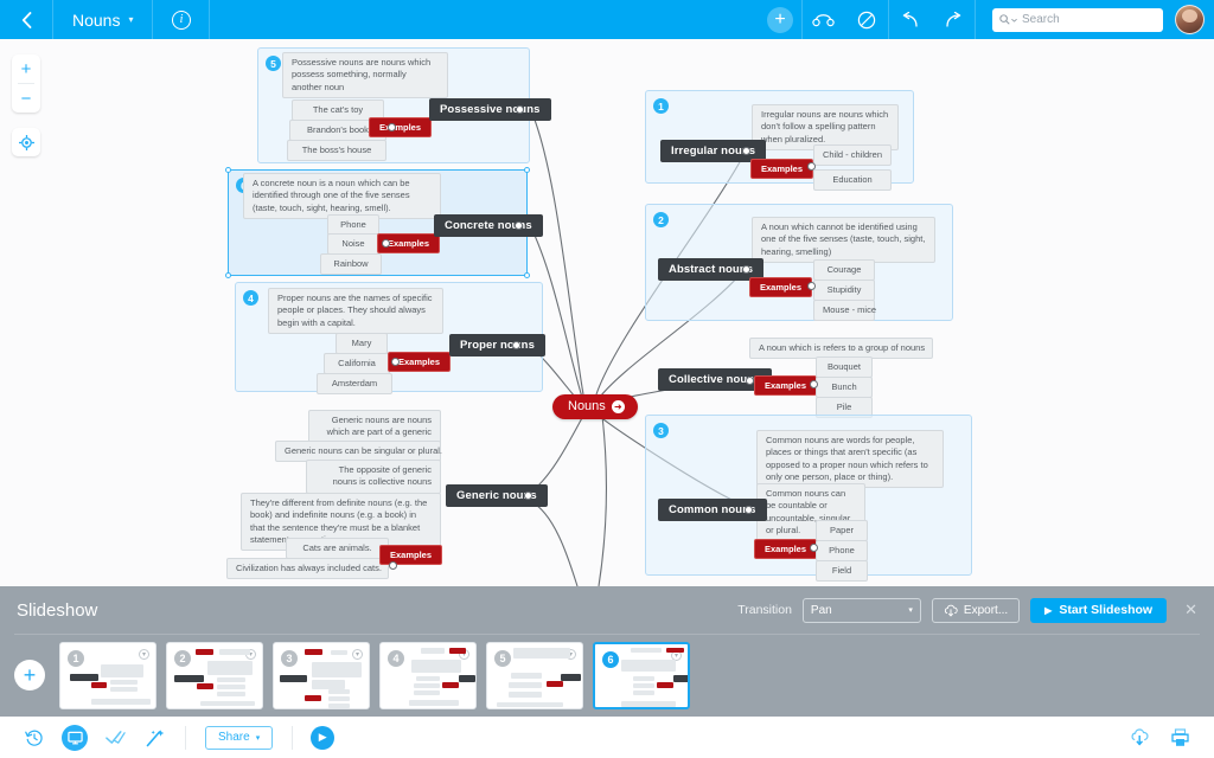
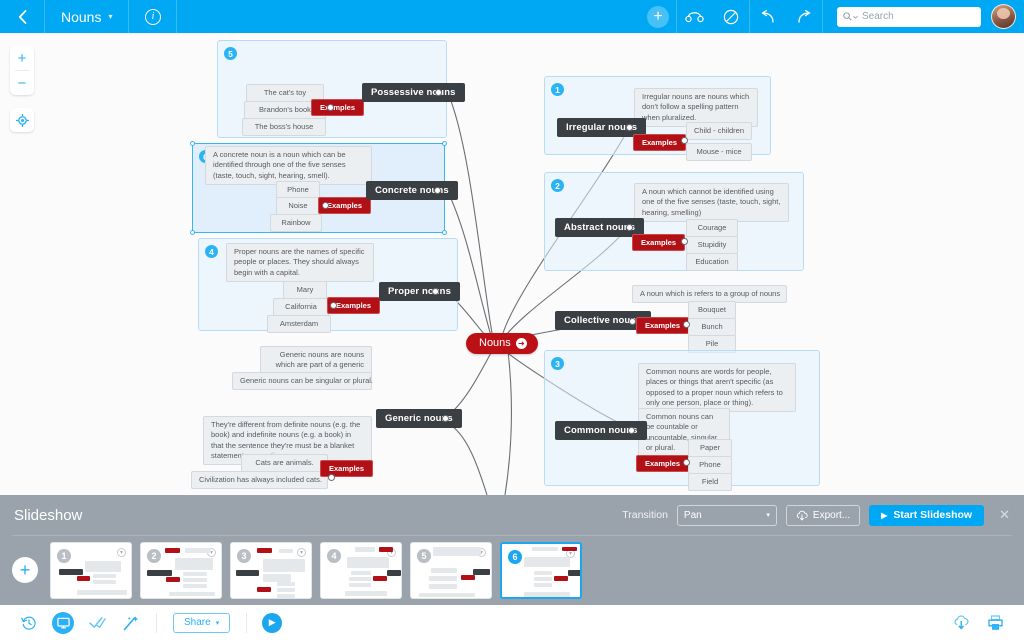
  Nouns
  ▾
  i
  +
  Search
  +
  −
  5
- Possessive nouns are nouns which possess something, normally another noun
  The cat's toy
  Brandon's book
  The boss's house
  Emples
  Possessive nns
  A concrete noun is a noun which can be identified through one of the five senses (taste, touch, sight, hearing, smell).
  Phone
  Noise
  Rainbow
  Examples
  Concrete nos
  4
  Proper nouns are the names of specific people or places. They should always begin with a capital.
  Mary
  California
  Amsterdam
  Examples
  Proper nons
  Generic nouns are nouns which are part of a generic
  Generic nouns can be singular or plural.
- The opposite of generic nouns is collective nouns
  They're different from definite nouns (e.g. the book) and indefinite nouns (e.g. a book) in that the sentence they're must be a blanket statemen
  Cats are animals.
  Civilization has always included cats.
  Examples
  Generic nous
  1
  Irregular nouns are nouns which don't follow a spelling pattern hen pluralized.
  Irregular nous
  Examples
  Child - children
- Education
+ Mouse - mice
  2
  A noun which cannot be identified using one of the five senses (taste, touch, sight, hearing, smelling)
  Abstract nou
  Examples
  Courage
  Stupidity
- Mouse - mice
+ Education
  A noun which is refers to a group of nouns
  Collective nou
  Examples
  Bouquet
  Bunch
  Pile
  3
  Common nouns are words for people, places or things that aren't specific (as opposed to a proper noun which refers to only one person, place or thing).
  Common nouns can be countable or uncountable, singular or plural.
  Common nou
  Examples
  Paper
  Phone
  Field
  Nouns
  ➜
  Slideshow
  Transition
  Pan
  Export...
  ▶
  Start Slideshow
  ✕
  +
  1
  2
  3
  4
  5
  6
  Share
  ▶
